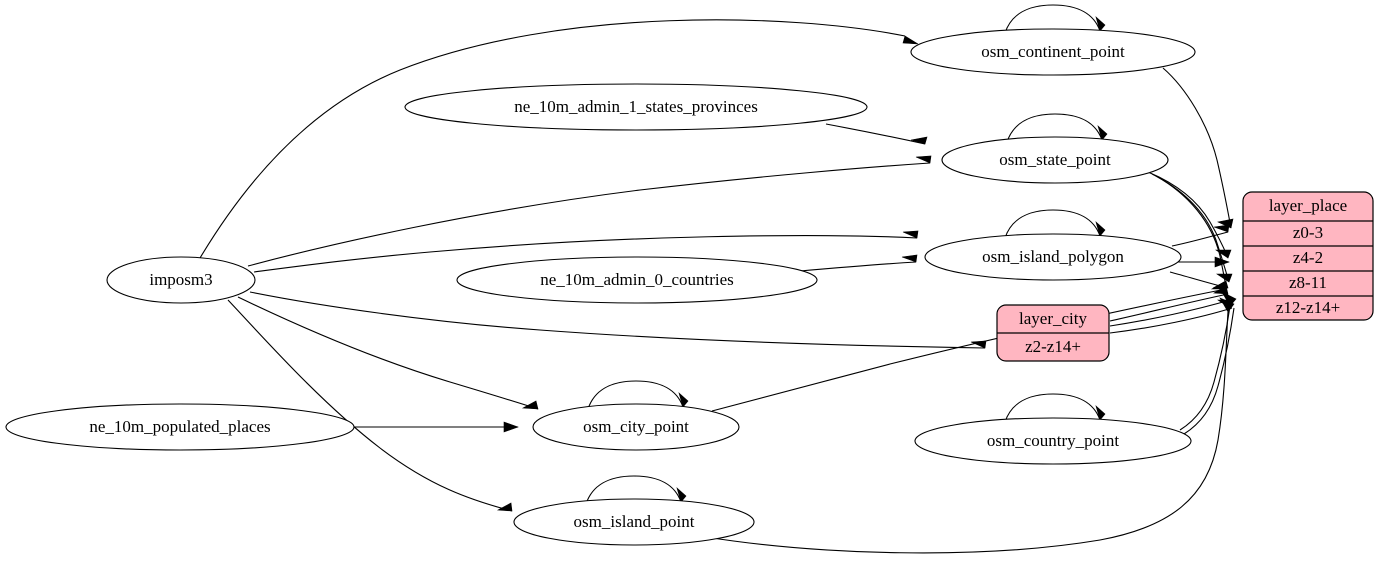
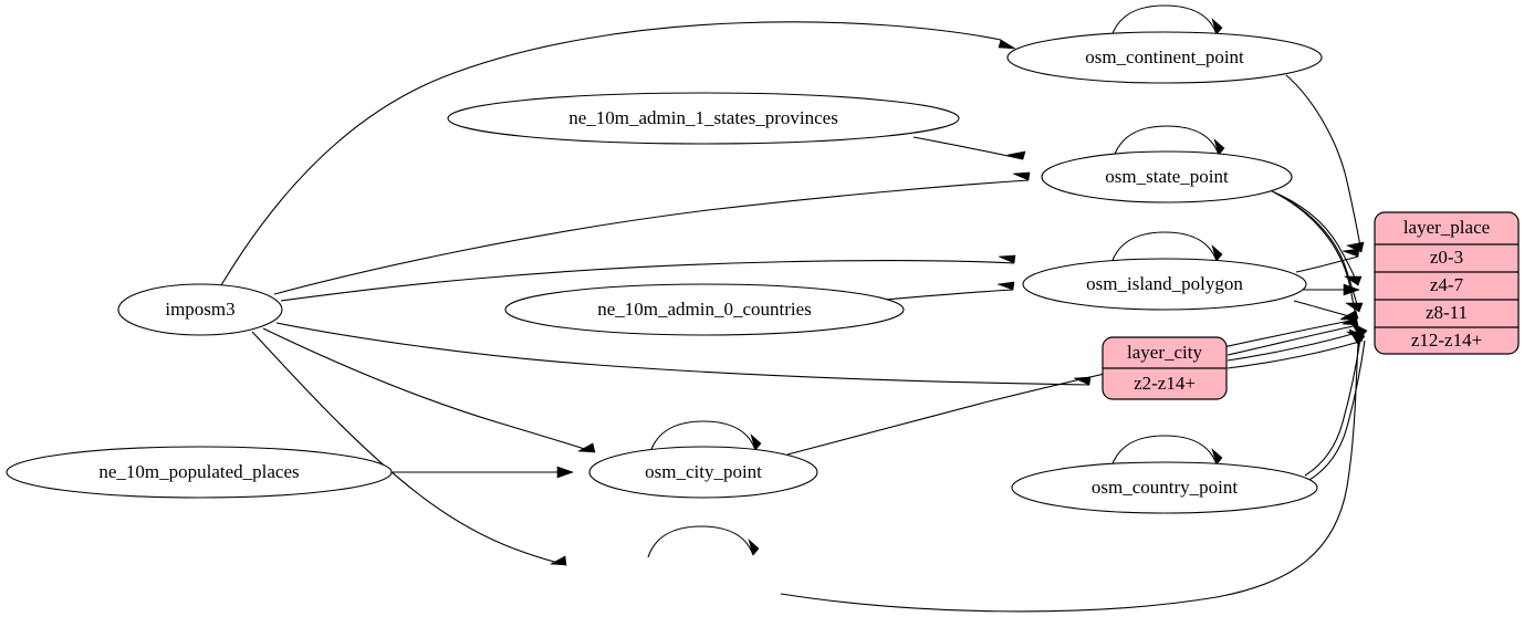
  imposm3
  ne_10m_admin_1_states_provinces
  ne_10m_admin_0_countries
  ne_10m_populated_places
  osm_continent_point
  osm_state_point
  osm_island_polygon
  osm_city_point
- osm_island_point
  osm_country_point
  layer_city
  z2-z14+
  layer_place
  z0-3
- z4-2
+ z4-7
  z8-11
  z12-z14+
